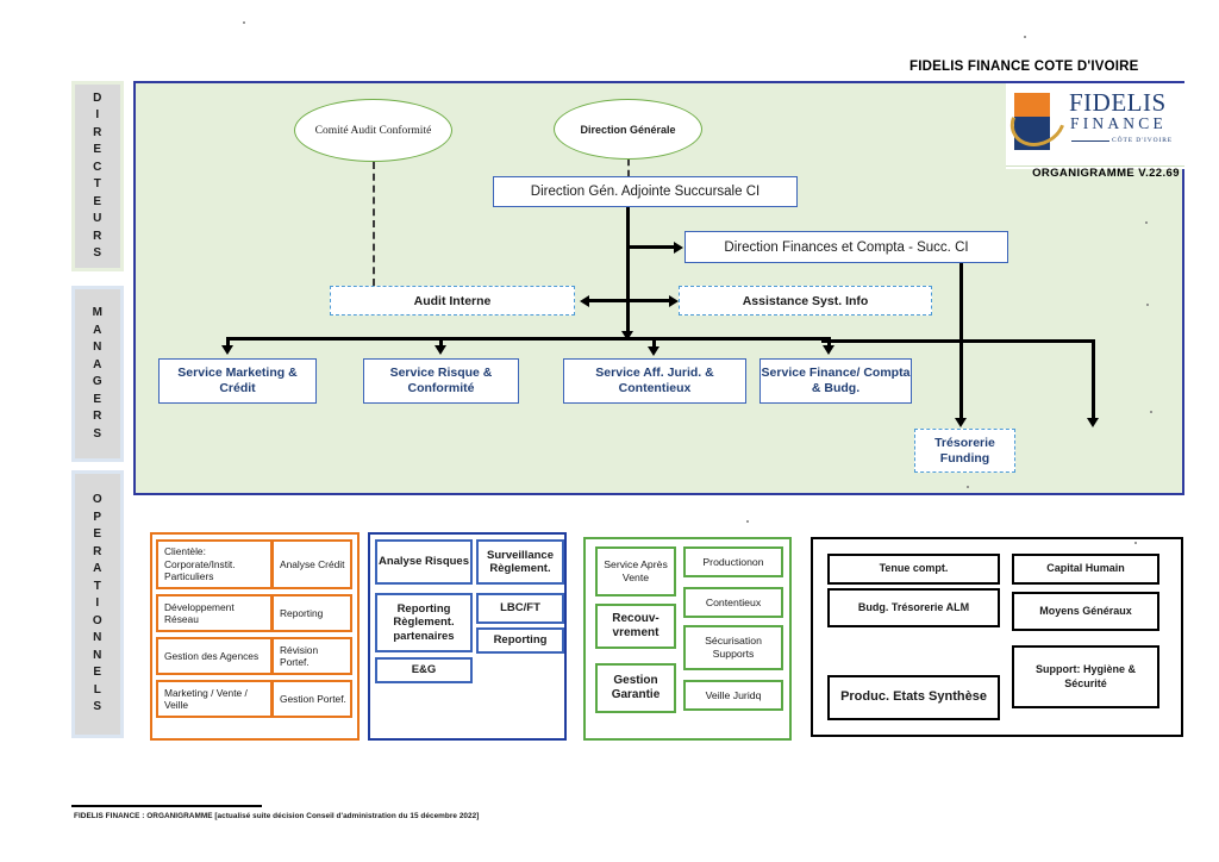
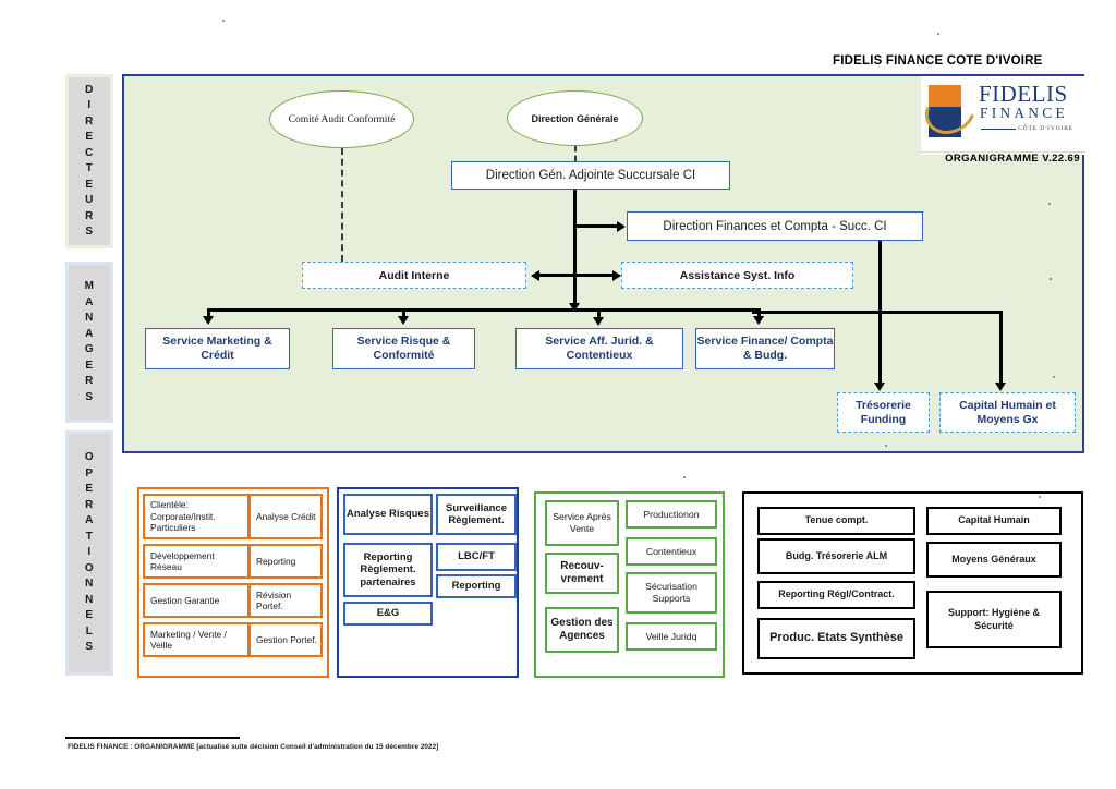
  FIDELIS FINANCE COTE D'IVOIRE
  D
  I
  R
  E
  C
  T
  E
  U
  R
  S
  M
  A
  N
  A
  G
  E
  R
  S
  O
  P
  E
  R
  A
  T
  I
  O
  N
  N
  E
  L
  S
  FIDELIS
  FINANCE
  ORGANIGRAMME V.22.69
  Comité Audit Conformité
  Direction Générale
  Direction Gén. Adjointe Succursale CI
  Direction Finances et Compta - Succ. CI
  Audit Interne
  Assistance Syst. Info
  Service Marketing & Crédit
  Service Risque & Conformité
  Service Aff. Jurid. & Contentieux
  Service Finance/ Compta & Budg.
  Trésorerie Funding
+ Capital Humain et Moyens Gx
  Clientèle: Corporate/Instit. Particuliers
  Développement Réseau
- Gestion des Agences
+ Gestion Garantie
  Marketing / Vente / Veille
  Analyse Crédit
  Reporting
  Révision Portef.
  Gestion Portef.
  Analyse Risques
  Reporting Règlement. partenaires
  E&G
  Surveillance Règlement.
  LBC/FT
  Reporting
  Service Après Vente
  Recouv- vrement
- Gestion Garantie
+ Gestion des Agences
  Productionon
  Contentieux
  Sécurisation Supports
  Veille Juridq
  Tenue compt.
  Budg. Trésorerie ALM
+ Reporting Régl/Contract.
  Produc. Etats Synthèse
  Capital Humain
  Moyens Généraux
  Support: Hygiène & Sécurité
